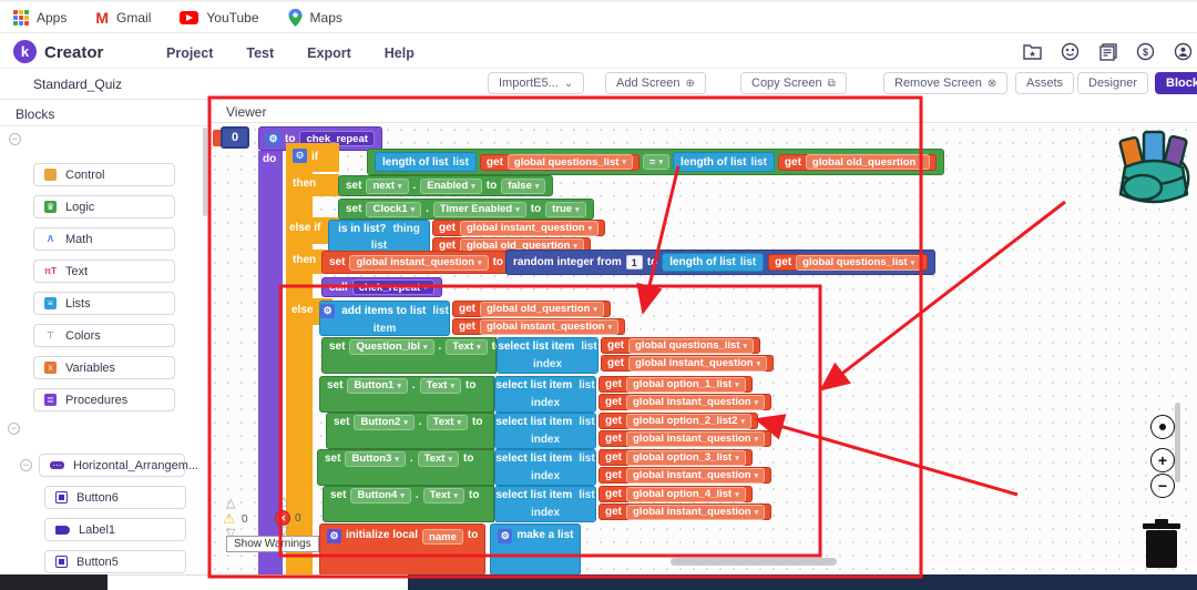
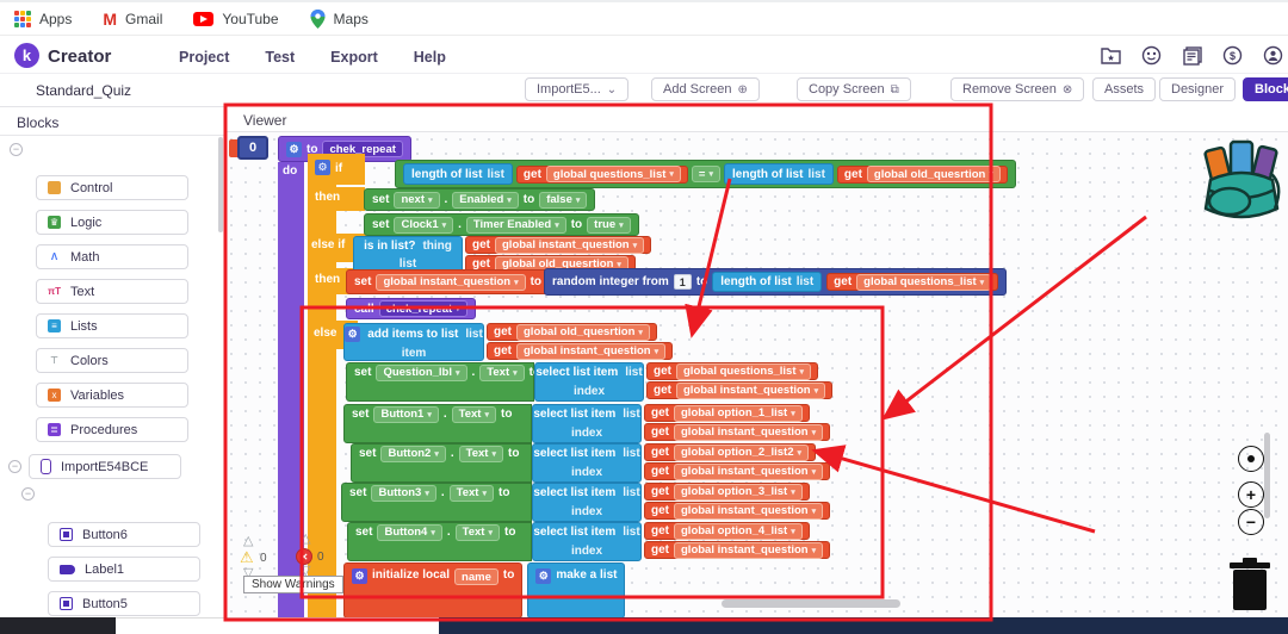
  Apps
  M
  Gmail
  YouTube
  Maps
  k
  Creator
  Project
  Test
  Export
  Help
  $
  Standard_Quiz
  ImportE5...
  ⌄
  Add Screen
  ⊕
  Copy Screen
  ⧉
  Remove Screen
  ⊗
  Assets
  Designer
  Block
  Blocks
  −
  Control
  ♛
  Logic
  Λ
  Math
  πT
  Text
  ≡
  Lists
  ⊤
  Colors
  x
  Variables
  ≣
  Procedures
  −
+ ImportE54BCE
  −
- ⋯
- Horizontal_Arrangem...
  Button6
  Label1
  Button5
  Viewer
  0
  ⚙
  to
  chek_repeat
  do
  ⚙
  if
  then
  else if
  then
  else
  length of list
  list
  get
  global questions_list
  =
  length of list
  list
  get
  global old_quesrtion
  set
  next
  .
  Enabled
  to
  false
  set
  Clock1
  .
  Timer Enabled
  to
  true
  is in list?
  thing
  list
  get
  global instant_question
  get
  global old_quesrtion
  set
  global instant_question
  to
  random integer from
  1
  length of list
  list
  get
  global questions_list
  ⚙
  add items to list
  list
  item
  get
  global old_quesrtion
  get
  global instant_question
  set
  Question_lbl
  .
  Text
  select list item
  list
  index
  get
  global questions_list
  get
  global instant_question
  set
  Button1
  .
  Text
  to
  select list item
  list
  index
  get
  global option_1_list
  get
  global instant_question
  set
  Button2
  .
  Text
  to
  select list item
  list
  index
  get
  global option_2_list2
  get
  global instant_question
  set
  Button3
  .
  Text
  to
  select list item
  list
  index
  get
  global option_3_list
  get
  global instant_question
  set
  Button4
  .
  Text
  to
  select list item
  list
  index
  get
  global option_4_list
  get
  global instant_question
  ⚙
  initialize local
  name
  to
  ⚙
  make a list
  △
  ⚠
  0
  ▽
  △
  ✕
  0
  ▽
  Show Warnings
  +
  −
